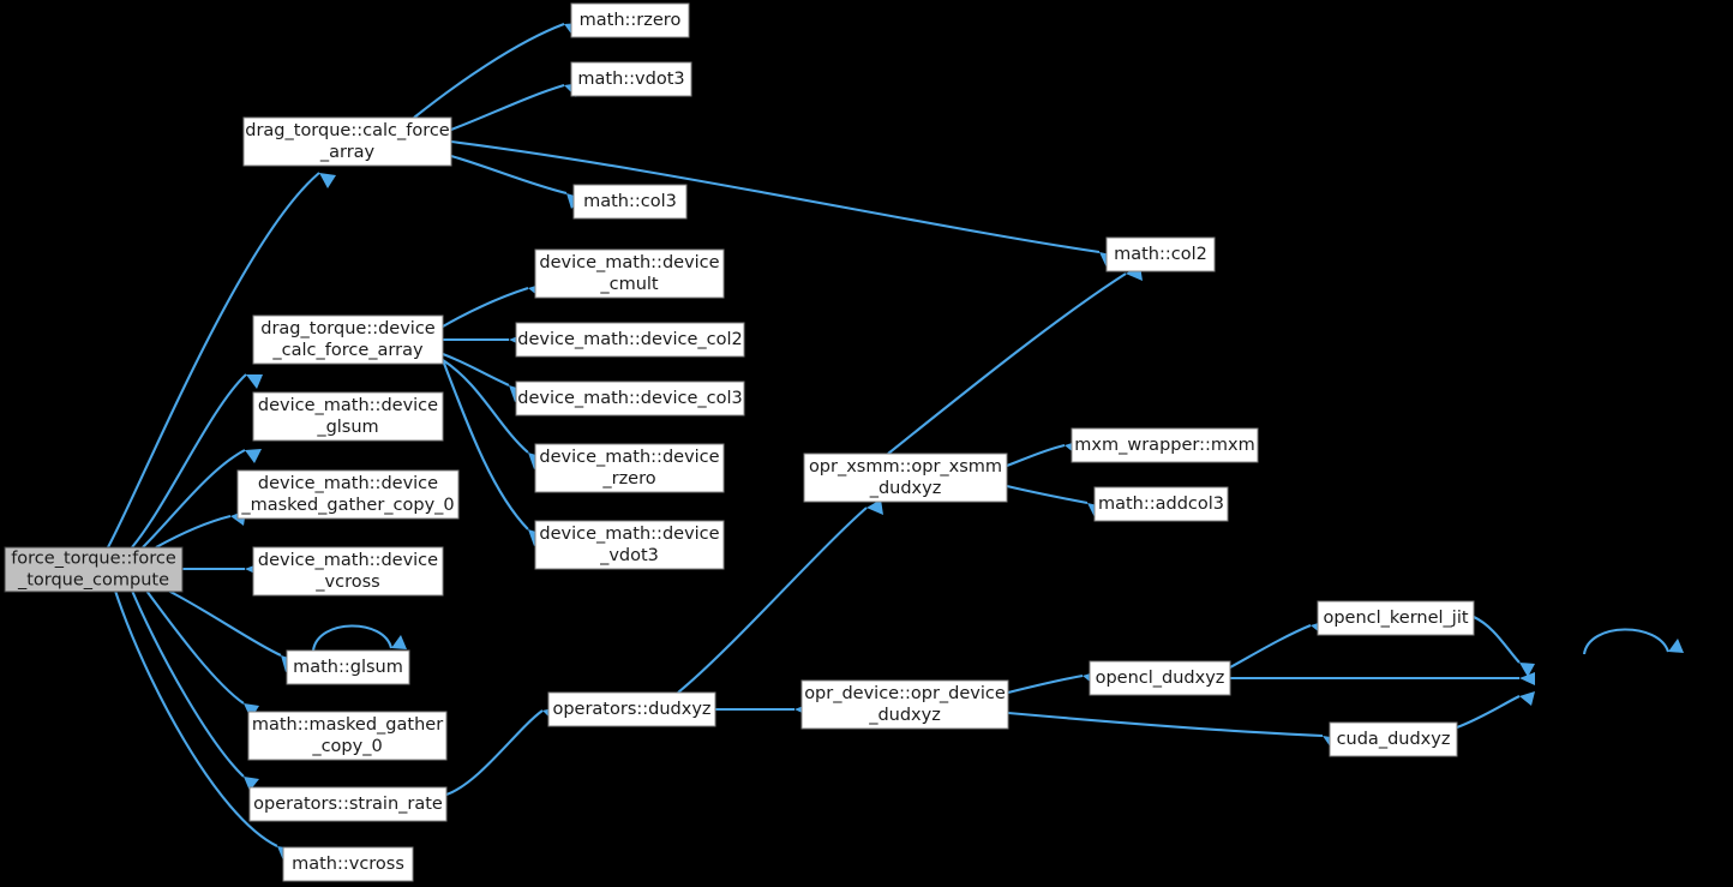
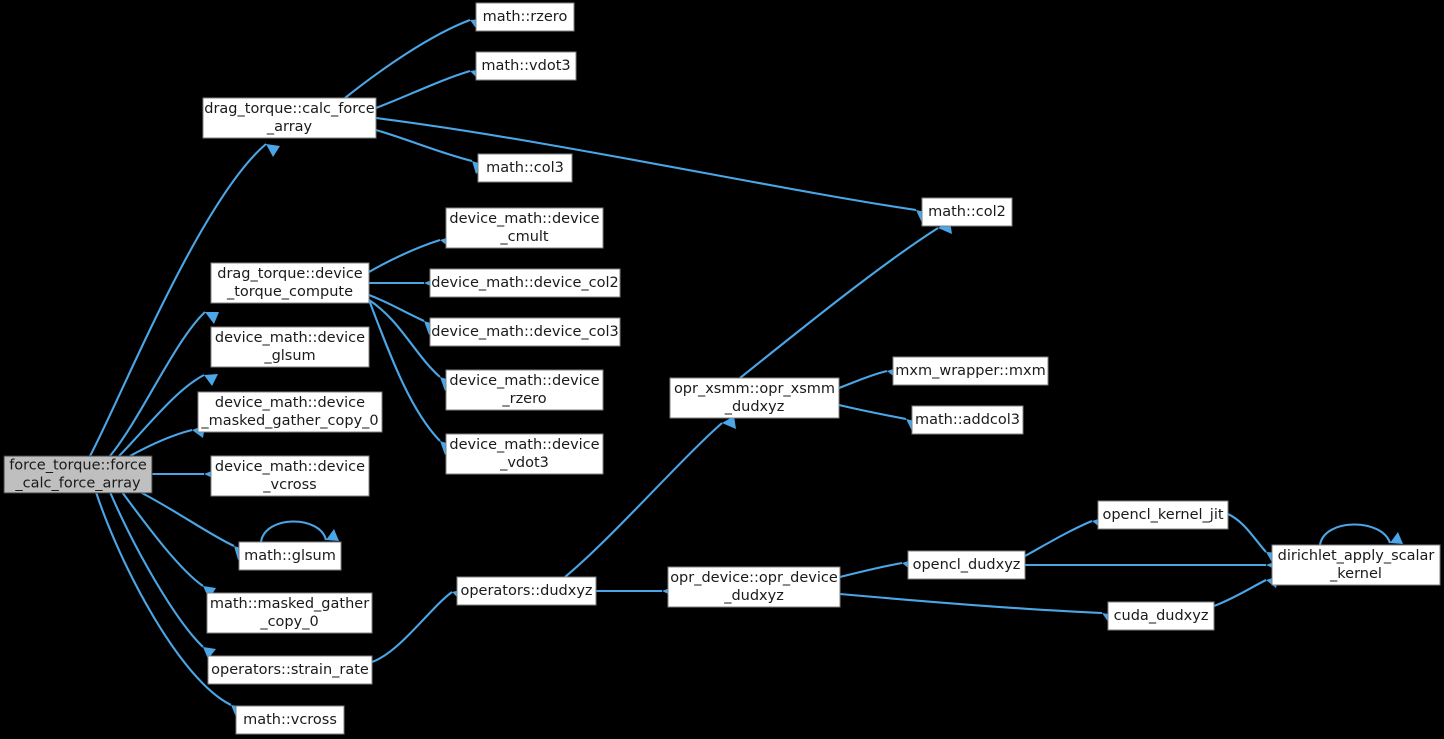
  force_torque::force
- _torque_compute
+ _calc_force_array
  drag_torque::calc_force
  _array
  math::rzero
  math::vdot3
  math::col3
  math::col2
  drag_torque::device
- _calc_force_array
+ _torque_compute
  device_math::device
  _cmult
  device_math::device_col2
  device_math::device_col3
  device_math::device
  _rzero
  device_math::device
  _vdot3
  device_math::device
  _glsum
  device_math::device
  _masked_gather_copy_0
  device_math::device
  _vcross
  math::glsum
  math::masked_gather
  _copy_0
  operators::strain_rate
  math::vcross
  operators::dudxyz
  opr_xsmm::opr_xsmm
  _dudxyz
  mxm_wrapper::mxm
  math::addcol3
  opr_device::opr_device
  _dudxyz
  opencl_dudxyz
  opencl_kernel_jit
  cuda_dudxyz
+ dirichlet_apply_scalar
+ _kernel
